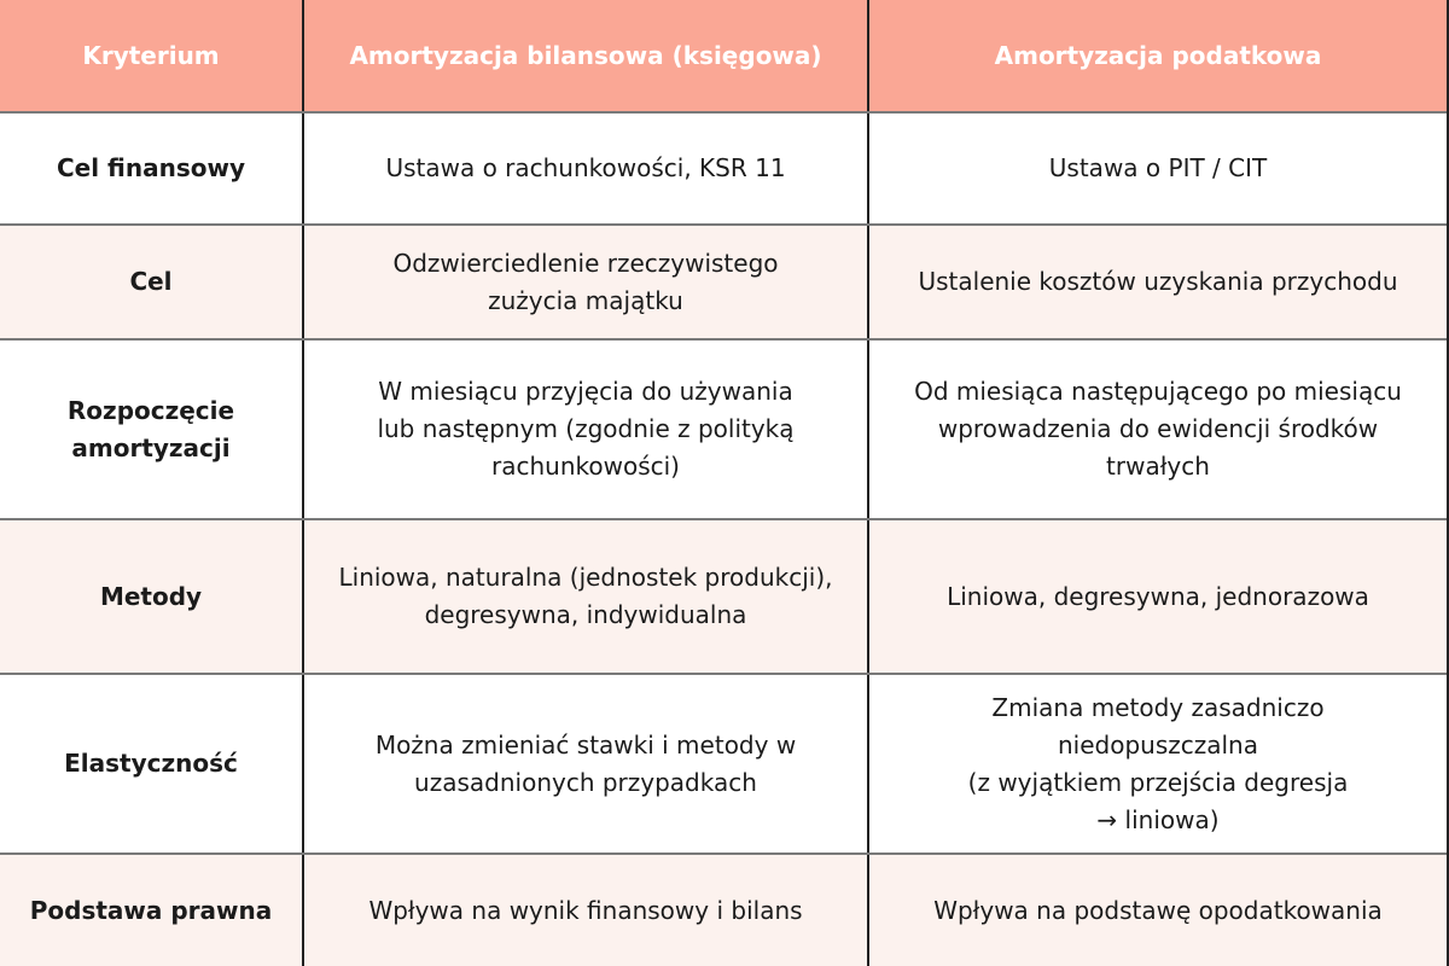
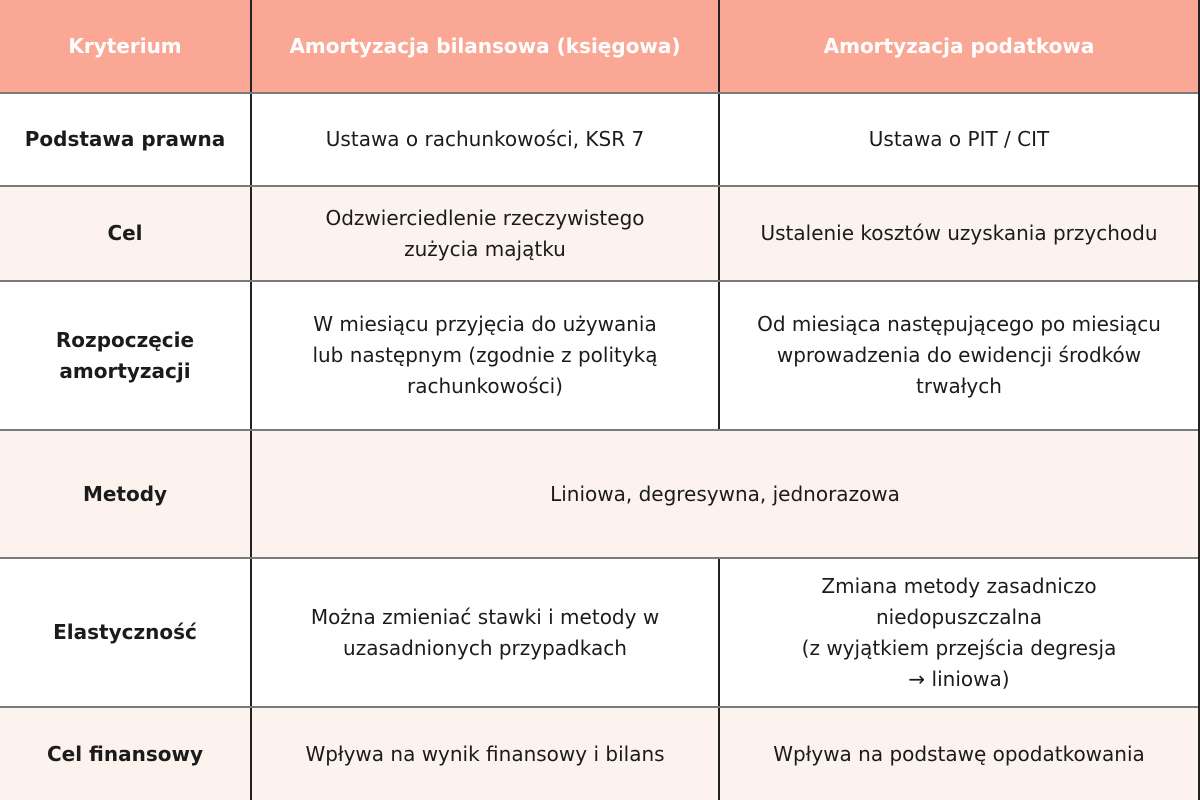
  Kryterium
  Amortyzacja bilansowa (księgowa)
  Amortyzacja podatkowa
- Cel finansowy
+ Podstawa prawna
- Ustawa o rachunkowości, KSR 11
+ Ustawa o rachunkowości, KSR 7
  Ustawa o PIT / CIT
  Cel
  Odzwierciedlenie rzeczywistego
  zużycia majątku
  Ustalenie kosztów uzyskania przychodu
  Rozpoczęcie
  amortyzacji
  W miesiącu przyjęcia do używania
  lub następnym (zgodnie z polityką
  rachunkowości)
  Od miesiąca następującego po miesiącu
  wprowadzenia do ewidencji środków
  trwałych
  Metody
- Liniowa, naturalna (jednostek produkcji),
- degresywna, indywidualna
  Liniowa, degresywna, jednorazowa
  Elastyczność
  Można zmieniać stawki i metody w
  uzasadnionych przypadkach
  Zmiana metody zasadniczo
  niedopuszczalna
  (z wyjątkiem przejścia degresja
  → liniowa)
- Podstawa prawna
+ Cel finansowy
  Wpływa na wynik finansowy i bilans
  Wpływa na podstawę opodatkowania
